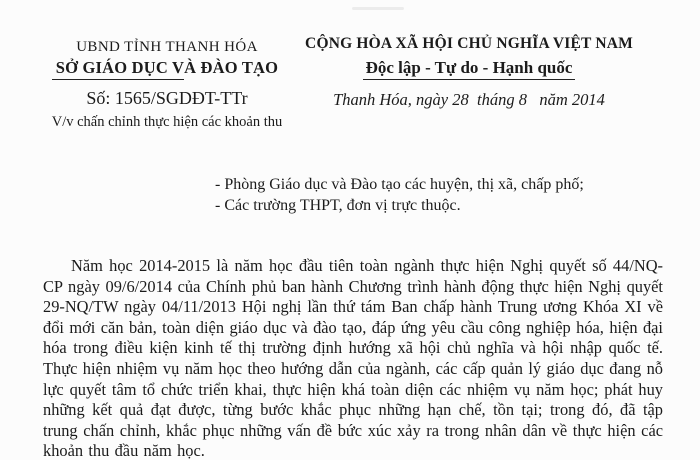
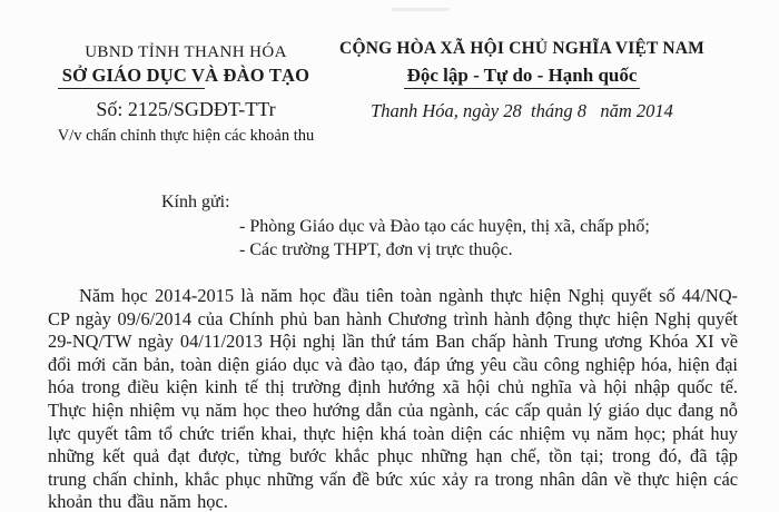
  UBND TỈNH THANH HÓA
  SỞ GIÁO DỤC VÀ ĐÀO TẠO
- Số: 1565/SGDĐT-TTr
+ Số: 2125/SGDĐT-TTr
  V/v chấn chỉnh thực hiện các khoản thu
  CỘNG HÒA XÃ HỘI CHỦ NGHĨA VIỆT NAM
  Độc lập - Tự do - Hạnh quốc
  Thanh Hóa, ngày 28 tháng 8 năm 2014
+ Kính gửi:
  - Phòng Giáo dục và Đào tạo các huyện, thị xã, chấp phố;
  - Các trường THPT, đơn vị trực thuộc.
  Năm học 2014-2015 là năm học đầu tiên toàn ngành thực hiện Nghị quyết số 44/NQ-CP ngày 09/6/2014 của Chính phủ ban hành Chương trình hành động thực hiện Nghị quyết 29-NQ/TW ngày 04/11/2013 Hội nghị lần thứ tám Ban chấp hành Trung ương Khóa XI về đổi mới căn bản, toàn diện giáo dục và đào tạo, đáp ứng yêu cầu công nghiệp hóa, hiện đại hóa trong điều kiện kinh tế thị trường định hướng xã hội chủ nghĩa và hội nhập quốc tế. Thực hiện nhiệm vụ năm học theo hướng dẫn của ngành, các cấp quản lý giáo dục đang nỗ lực quyết tâm tổ chức triển khai, thực hiện khá toàn diện các nhiệm vụ năm học; phát huy những kết quả đạt được, từng bước khắc phục những hạn chế, tồn tại; trong đó, đã tập trung chấn chỉnh, khắc phục những vấn đề bức xúc xảy ra trong nhân dân về thực hiện các khoản thu đầu năm học.
